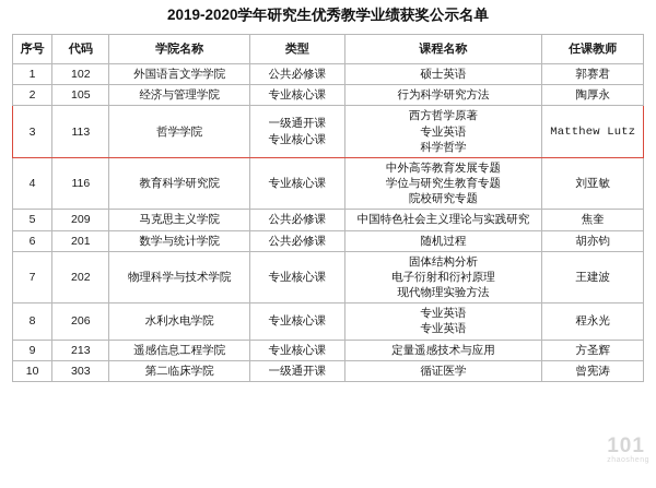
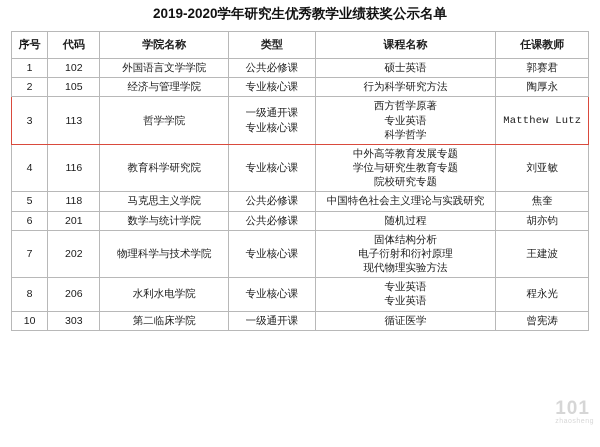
  2019-2020学年研究生优秀教学业绩获奖公示名单
  序号	代码	学院名称	类型	课程名称	任课教师
  1	102	外国语言文学学院	公共必修课	硕士英语	郭赛君
  2	105	经济与管理学院	专业核心课	行为科学研究方法	陶厚永
  3	113	哲学学院	一级通开课专业核心课	西方哲学原著专业英语科学哲学	Matthew Lutz
  4	116	教育科学研究院	专业核心课	中外高等教育发展专题学位与研究生教育专题院校研究专题	刘亚敏
- 5	209	马克思主义学院	公共必修课	中国特色社会主义理论与实践研究	焦奎
+ 5	118	马克思主义学院	公共必修课	中国特色社会主义理论与实践研究	焦奎
  6	201	数学与统计学院	公共必修课	随机过程	胡亦钧
  7	202	物理科学与技术学院	专业核心课	固体结构分析电子衍射和衍衬原理现代物理实验方法	王建波
  8	206	水利水电学院	专业核心课	专业英语专业英语	程永光
- 9	213	遥感信息工程学院	专业核心课	定量遥感技术与应用	方圣辉
  10	303	第二临床学院	一级通开课	循证医学	曾宪涛
  101
